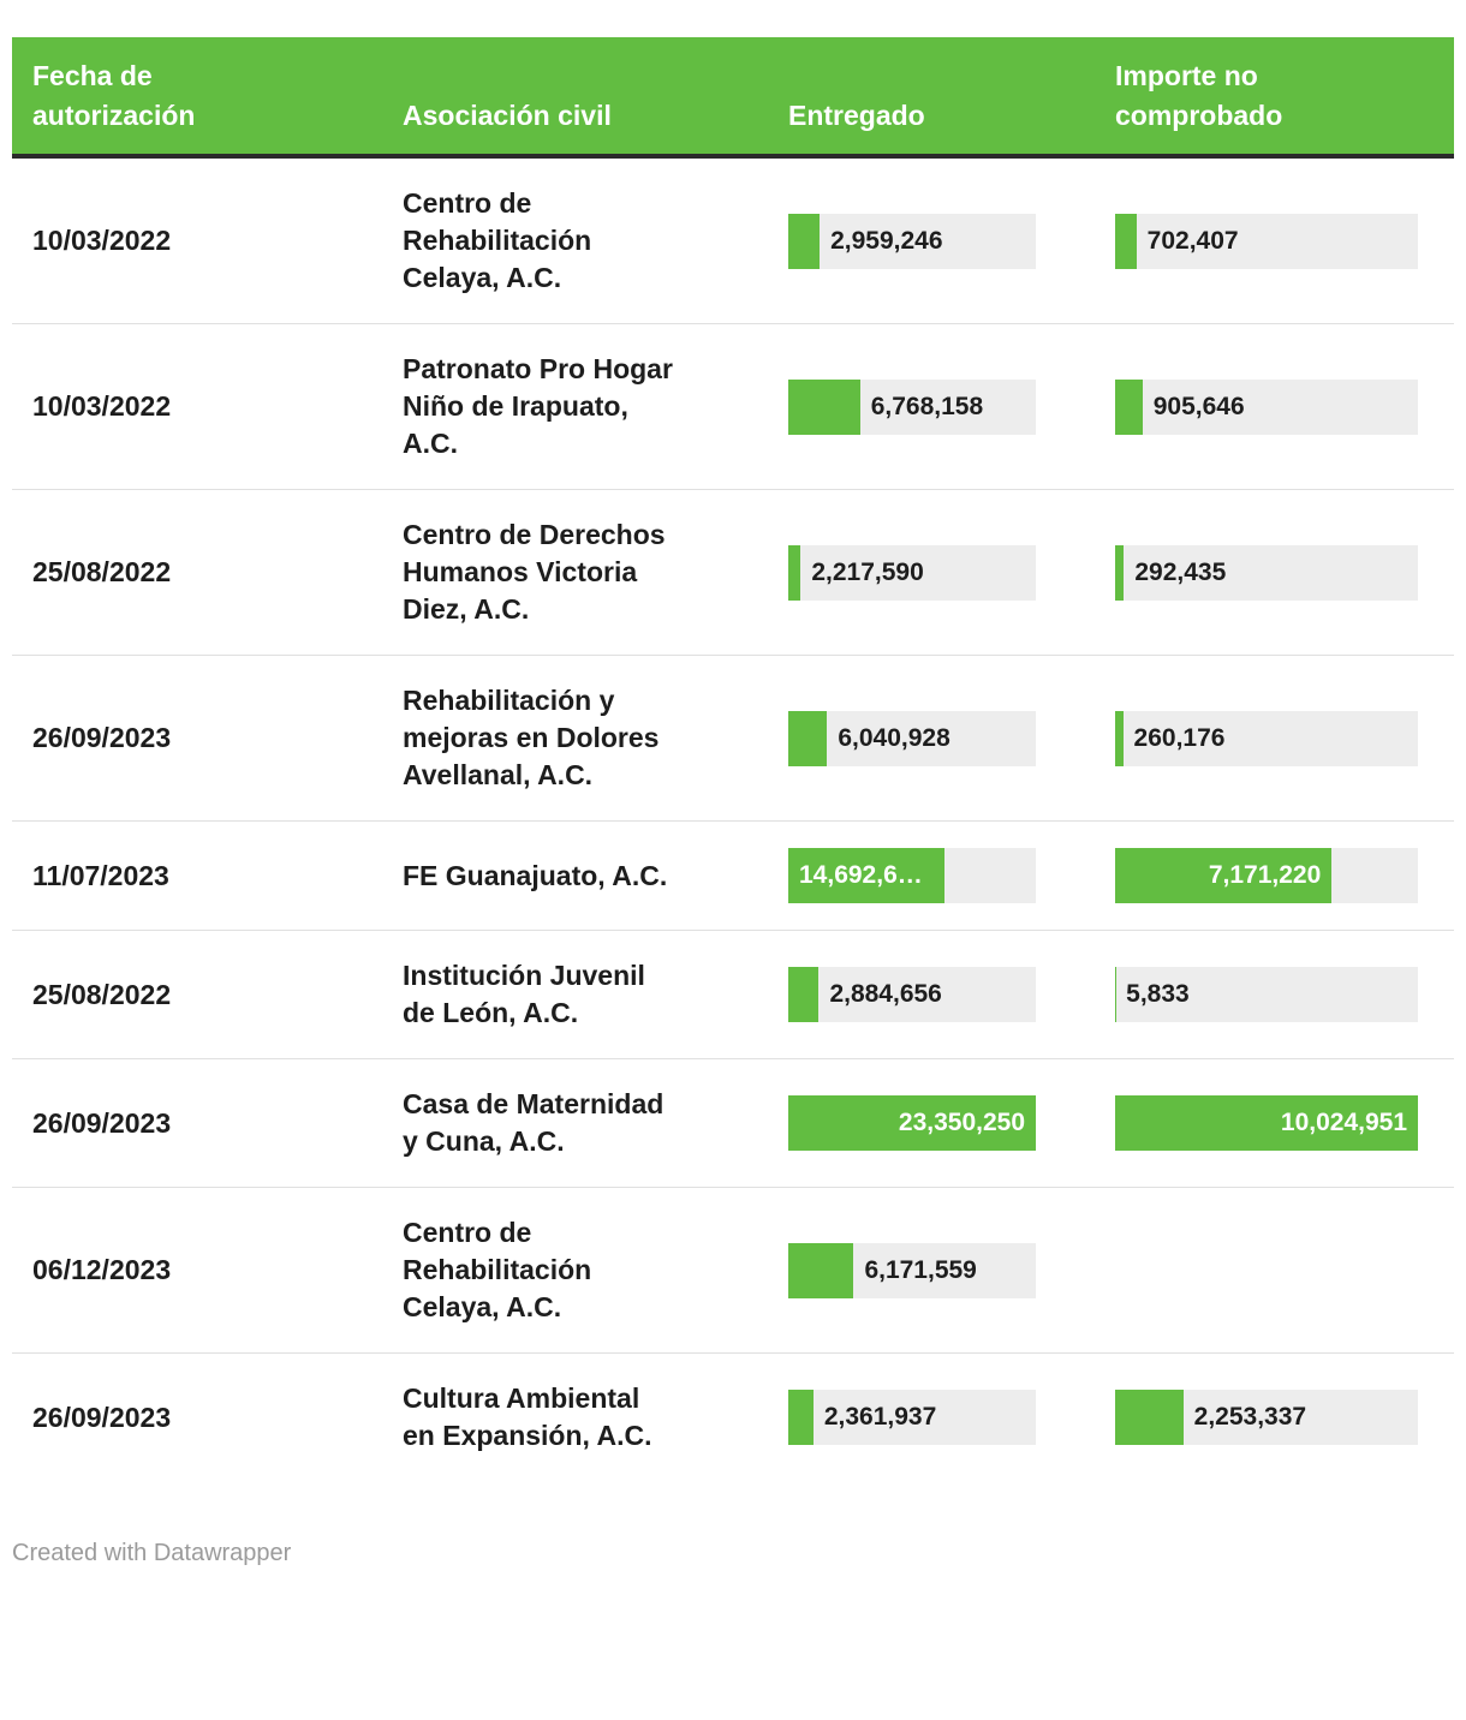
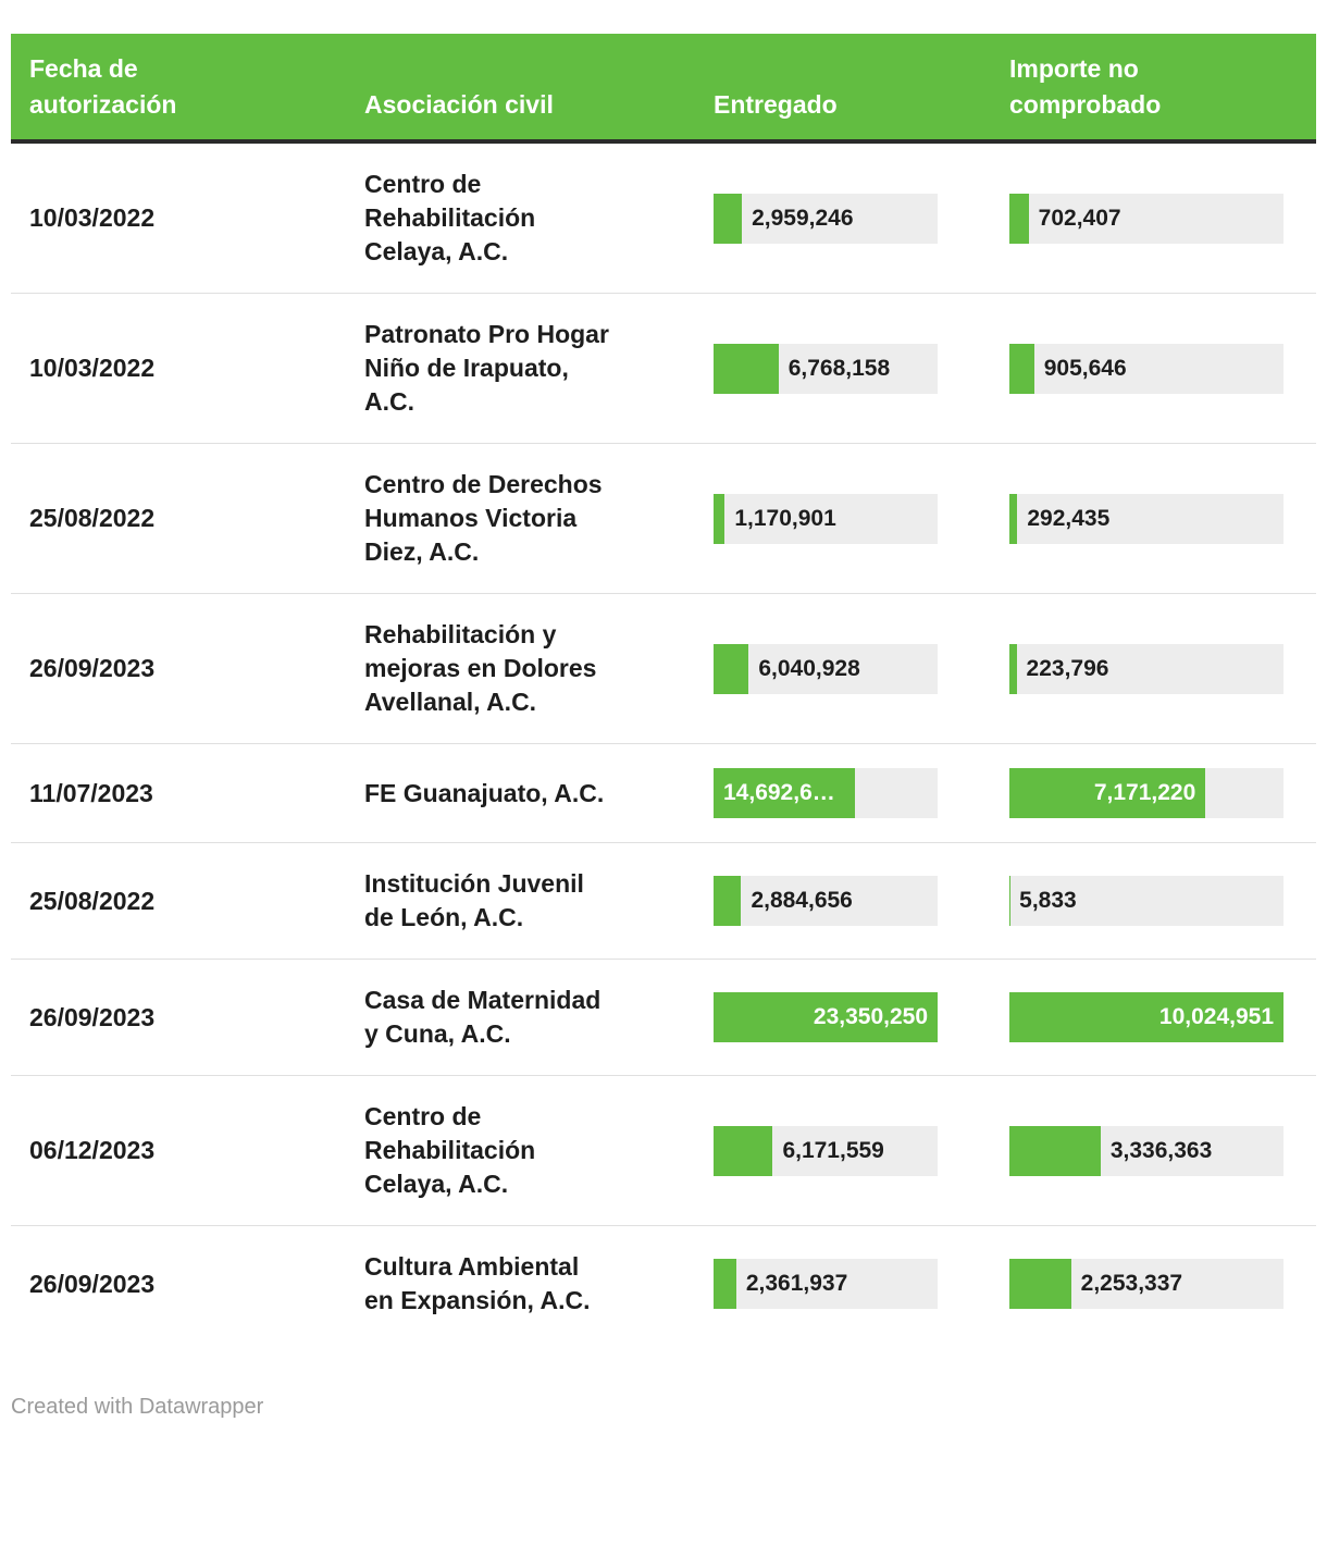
  Fecha de
  autorización
  Asociación civil
  Entregado
  Importe no
  comprobado
  10/03/2022
  Centro de
  Rehabilitación
  Celaya, A.C.
  2,959,246
  702,407
  10/03/2022
  Patronato Pro Hogar
  Niño de Irapuato,
  A.C.
  6,768,158
  905,646
  25/08/2022
  Centro de Derechos
  Humanos Victoria
  Diez, A.C.
- 2,217,590
+ 1,170,901
  292,435
  26/09/2023
  Rehabilitación y
  mejoras en Dolores
  Avellanal, A.C.
  6,040,928
- 260,176
+ 223,796
  11/07/2023
  FE Guanajuato, A.C.
  14,692,6…
  7,171,220
  25/08/2022
  Institución Juvenil
  de León, A.C.
  2,884,656
  5,833
  26/09/2023
  Casa de Maternidad
  y Cuna, A.C.
  23,350,250
  10,024,951
  06/12/2023
  Centro de
  Rehabilitación
  Celaya, A.C.
  6,171,559
+ 3,336,363
  26/09/2023
  Cultura Ambiental
  en Expansión, A.C.
  2,361,937
  2,253,337
  Created with Datawrapper
